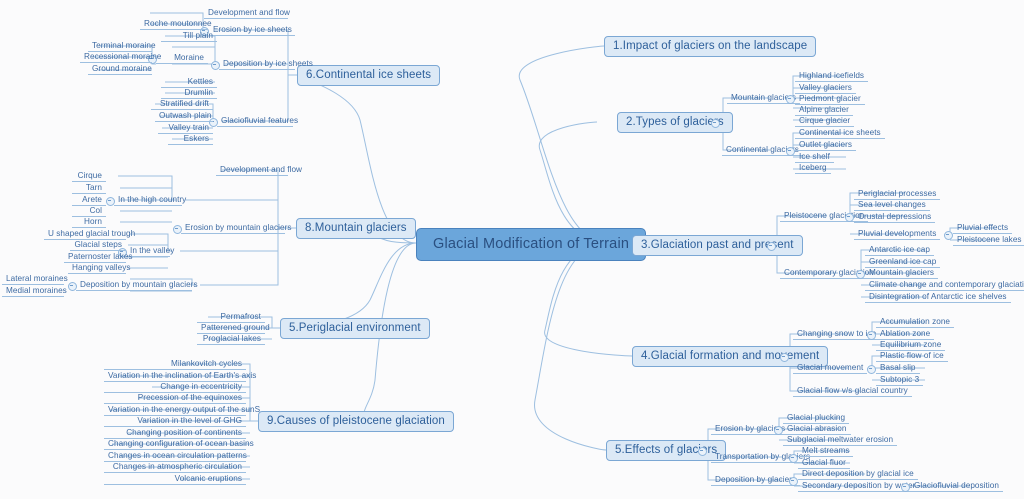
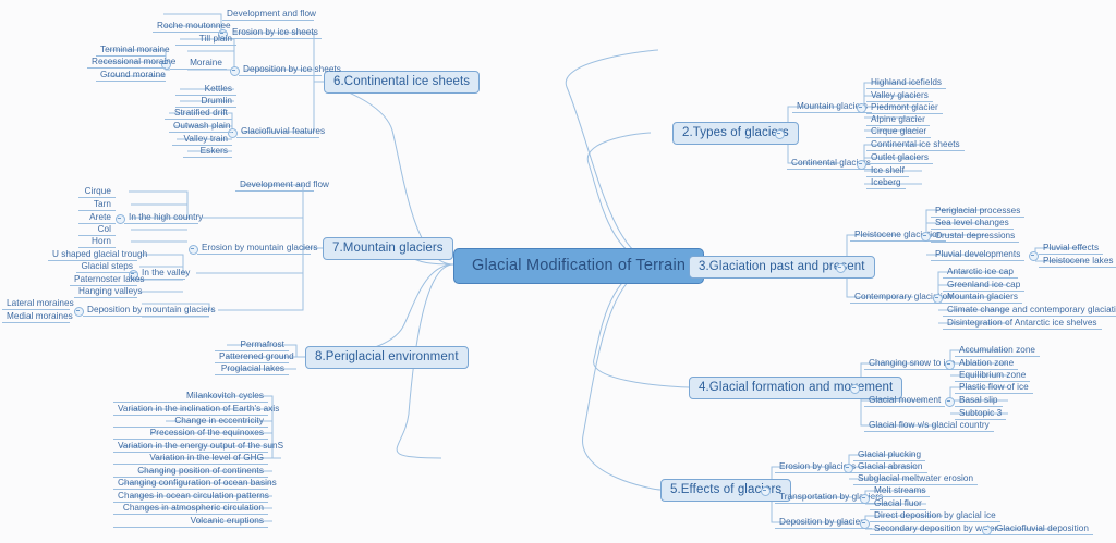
  Glacial Modification of Terrain
- 1.Impact of glaciers on the landscape
  2.Types of glacis
  Mountain glaci
  Highland icefields
  Valley glaciers
  Piedmont glacier
  Alpine glacier
  Cirque glacier
  Continental glacs
  Continental ice sheets
  Outlet glaciers
  Ice shelf
  Iceberg
  3.Glaciation past and prent
  Pleistocene glacion
  Periglacial processes
  Sea level changes
  Crustal depressions
  Pluvial developments
  Pluvial effects
  Pleistocene lakes
  Contemporary glacion
  Antarctic ice cap
  Greenland ice cap
  Mountain glaciers
  Climate change and contemporary glaciati
  Disintegration of Antarctic ice shelves
  4.Glacial formation and moement
  Changing snow to
  Accumulation zone
  Ablation zone
  Equilibrium zone
  Glacial movement
  Plastic flow of ice
  Basal slip
  Subtopic 3
  Glacial flow v/s glacial country
  5.Effects of glacrs
  Erosion by glacis
  Glacial plucking
  Glacial abrasion
  Subglacial meltwater erosion
  Transportation by glers
  Melt streams
  Glacial fluor
  Deposition by glacie
  Direct deposition by glacial ice
  Secondary deposition by wer
  Glaciofluvial deposition
  6.Continental ice sheets
  Erosion by ice sheets
  Development and flow
  Roche moutonnee
  Deposition by ice sheets
  Till plain
  Kettles
  Drumlin
  Moraine
  Terminal moraine
  Recessional moraine
  Ground moraine
  Glaciofluvial features
  Stratified drift
  Outwash plain
  Valley train
  Eskers
- 8.Mountain glaciers
+ 7.Mountain glaciers
  Erosion by mountain glaciers
  Development and flow
  In the high country
  Cirque
  Tarn
  Arete
  Col
  Horn
  In the valley
  U shaped glacial trough
  Glacial steps
  Paternoster lakes
  Hanging valleys
  Deposition by mountain glaciers
  Lateral moraines
  Medial moraines
- 5.Periglacial environment
+ 8.Periglacial environment
  Permafrost
  Patterened ground
  Proglacial lakes
- 9.Causes of pleistocene glaciation
  Milankovitch cycles
  Variation in the inclination of Earth's axis
  Change in eccentricity
  Precession of the equinoxes
  Variation in the energy output of the sunS
  Variation in the level of GHG
  Changing position of continents
  Changing configuration of ocean basins
  Changes in ocean circulation patterns
  Changes in atmospheric circulation
  Volcanic eruptions
